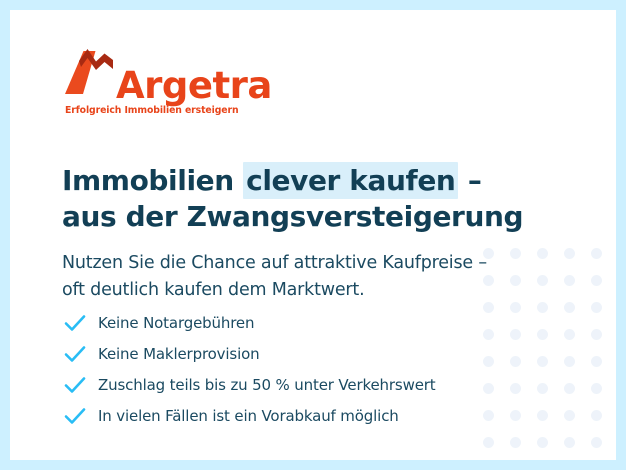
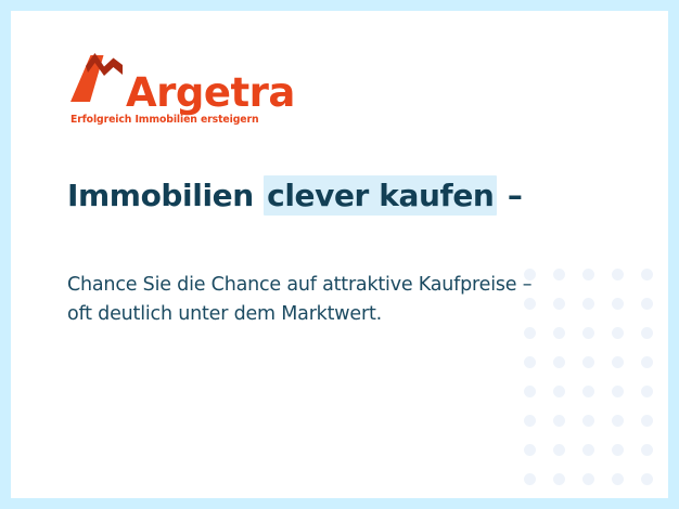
  Argetra
  Erfolgreich Immobilien ersteigern
  Immobilien clever kaufen –
- aus der Zwangsversteigerung
- Nutzen Sie die Chance auf attraktive Kaufpreise –
+ Chance Sie die Chance auf attraktive Kaufpreise –
- oft deutlich kaufen dem Marktwert.
+ oft deutlich unter dem Marktwert.
- Keine Notargebühren
- Keine Maklerprovision
- Zuschlag teils bis zu 50 % unter Verkehrswert
- In vielen Fällen ist ein Vorabkauf möglich
